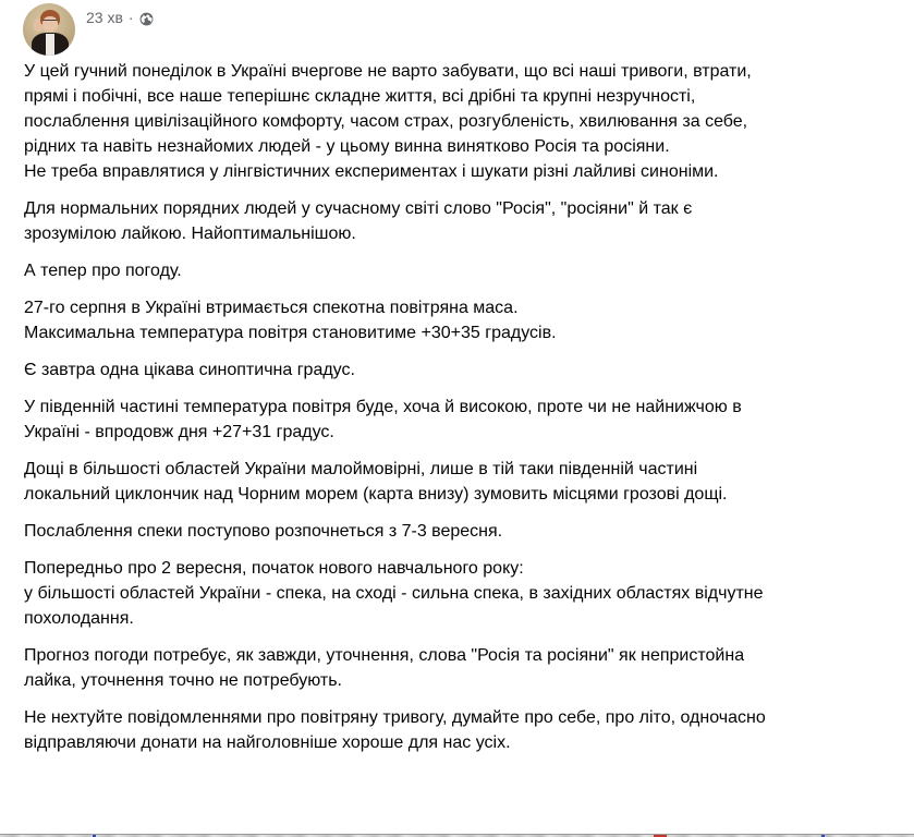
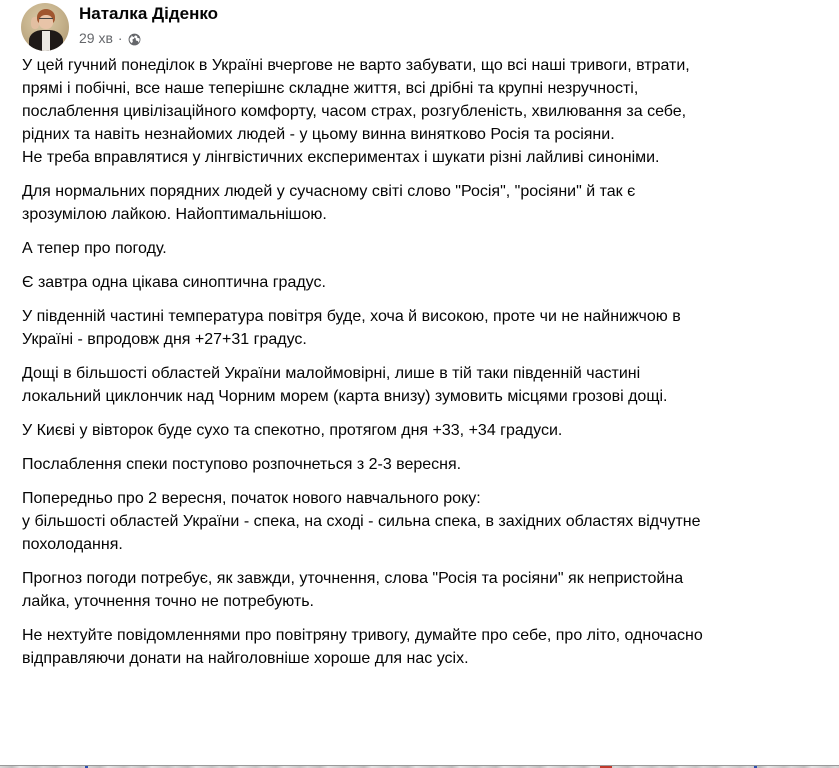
+ Наталка Діденко
- 23 хв
+ 29 хв
  ·
  У цей гучний понеділок в Україні вчергове не варто забувати, що всі наші тривоги, втрати,
  прямі і побічні, все наше теперішнє складне життя, всі дрібні та крупні незручності,
  послаблення цивілізаційного комфорту, часом страх, розгубленість, хвилювання за себе,
  рідних та навіть незнайомих людей - у цьому винна винятково Росія та росіяни.
  Не треба вправлятися у лінгвістичних експериментах і шукати різні лайливі синоніми.
  Для нормальних порядних людей у сучасному світі слово "Росія", "росіяни" й так є
  зрозумілою лайкою. Найоптимальнішою.
  А тепер про погоду.
- 27-го серпня в Україні втримається спекотна повітряна маса.
- Максимальна температура повітря становитиме +30+35 градусів.
  Є завтра одна цікава синоптична градус.
  У південній частині температура повітря буде, хоча й високою, проте чи не найнижчою в
  Україні - впродовж дня +27+31 градус.
  Дощі в більшості областей України малоймовірні, лише в тій таки південній частині
  локальний циклончик над Чорним морем (карта внизу) зумовить місцями грозові дощі.
+ У Києві у вівторок буде сухо та спекотно, протягом дня +33, +34 градуси.
- Послаблення спеки поступово розпочнеться з 7-3 вересня.
+ Послаблення спеки поступово розпочнеться з 2-3 вересня.
  Попередньо про 2 вересня, початок нового навчального року:
  у більшості областей України - спека, на сході - сильна спека, в західних областях відчутне
  похолодання.
  Прогноз погоди потребує, як завжди, уточнення, слова "Росія та росіяни" як непристойна
  лайка, уточнення точно не потребують.
  Не нехтуйте повідомленнями про повітряну тривогу, думайте про себе, про літо, одночасно
  відправляючи донати на найголовніше хороше для нас усіх.
